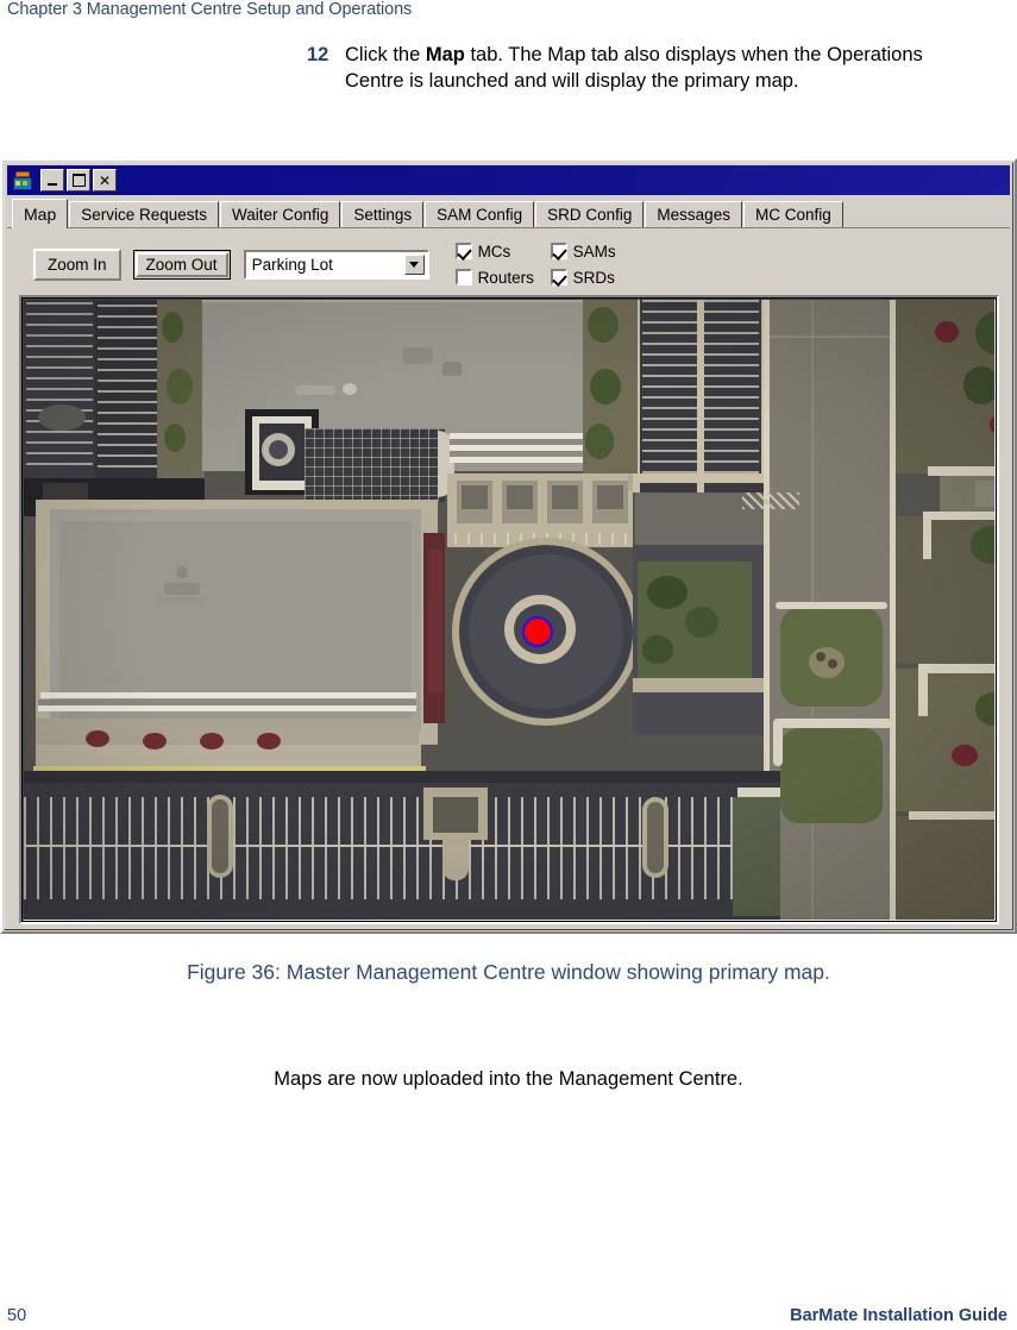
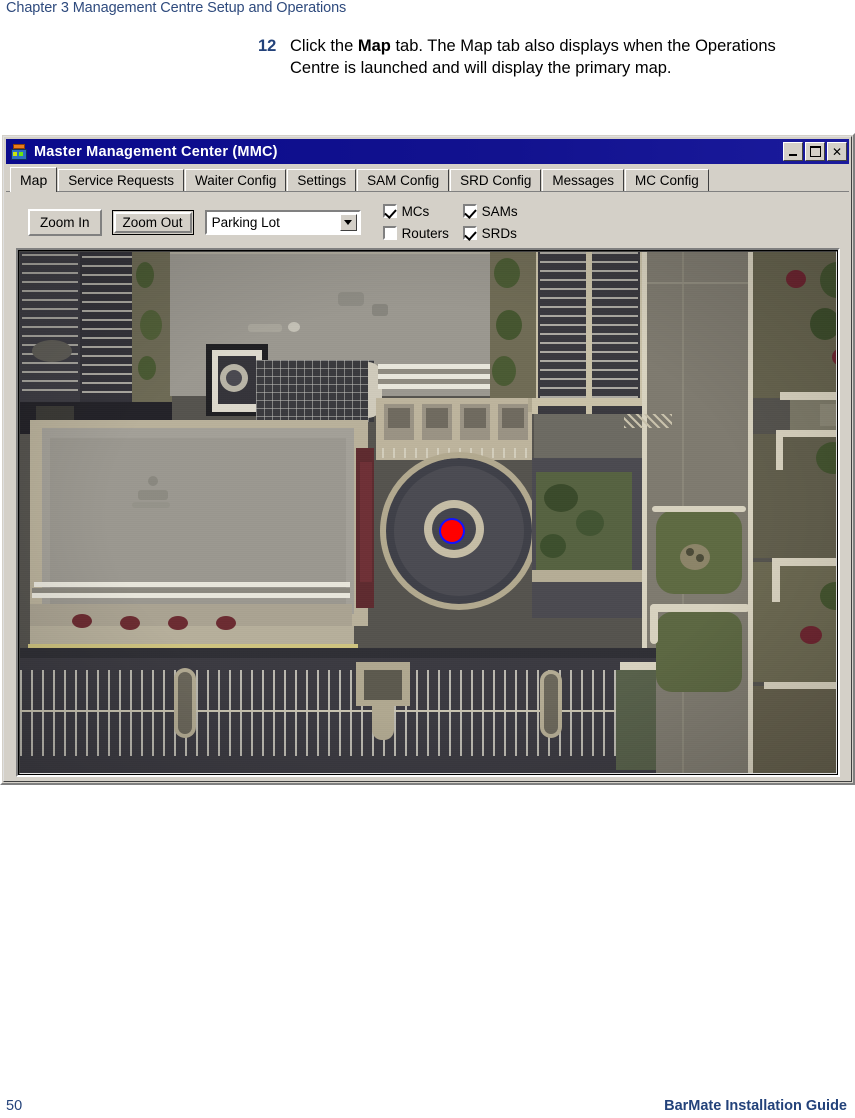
  Chapter 3 Management Centre Setup and Operations
  12
  Click the Map tab. The Map tab also displays when the Operations Centre is launched and will display the primary map.
+ Master Management Center (MMC)
  ✕
  Map
  Service Requests
  Waiter Config
  Settings
  SAM Config
  SRD Config
  Messages
  MC Config
  Zoom In
  Zoom Out
  Parking Lot
  MCs
  SAMs
  Routers
  SRDs
- Figure 36: Master Management Centre window showing primary map.
- Maps are now uploaded into the Management Centre.
  50
  BarMate Installation Guide
